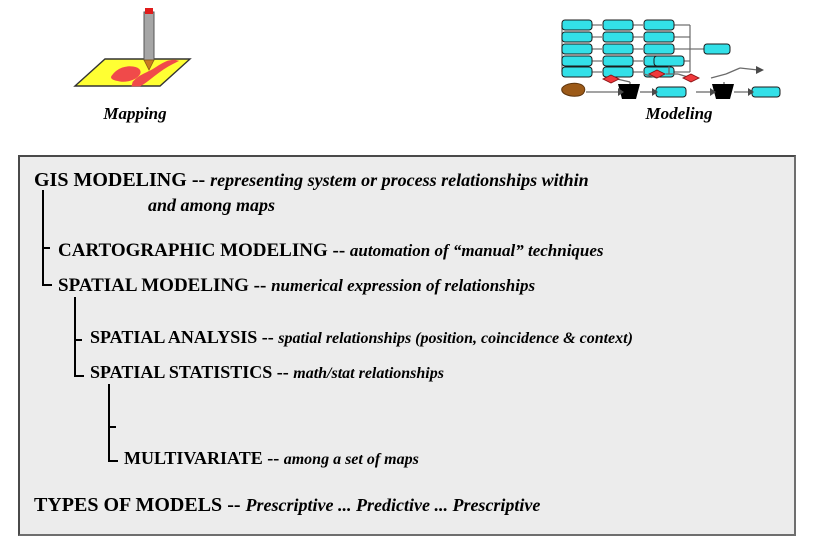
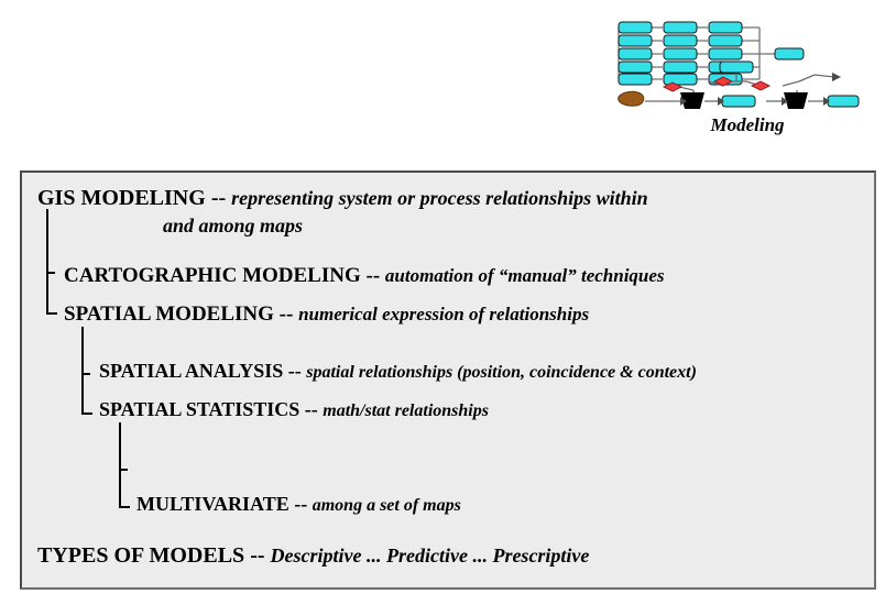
- Mapping
  Modeling
  GIS MODELING -- representing system or process relationships within
  and among maps
  CARTOGRAPHIC MODELING -- automation of “manual” techniques
  SPATIAL MODELING -- numerical expression of relationships
  SPATIAL ANALYSIS -- spatial relationships (position, coincidence & context)
  SPATIAL STATISTICS -- math/stat relationships
  MULTIVARIATE -- among a set of maps
- TYPES OF MODELS -- Prescriptive ... Predictive ... Prescriptive
+ TYPES OF MODELS -- Descriptive ... Predictive ... Prescriptive
